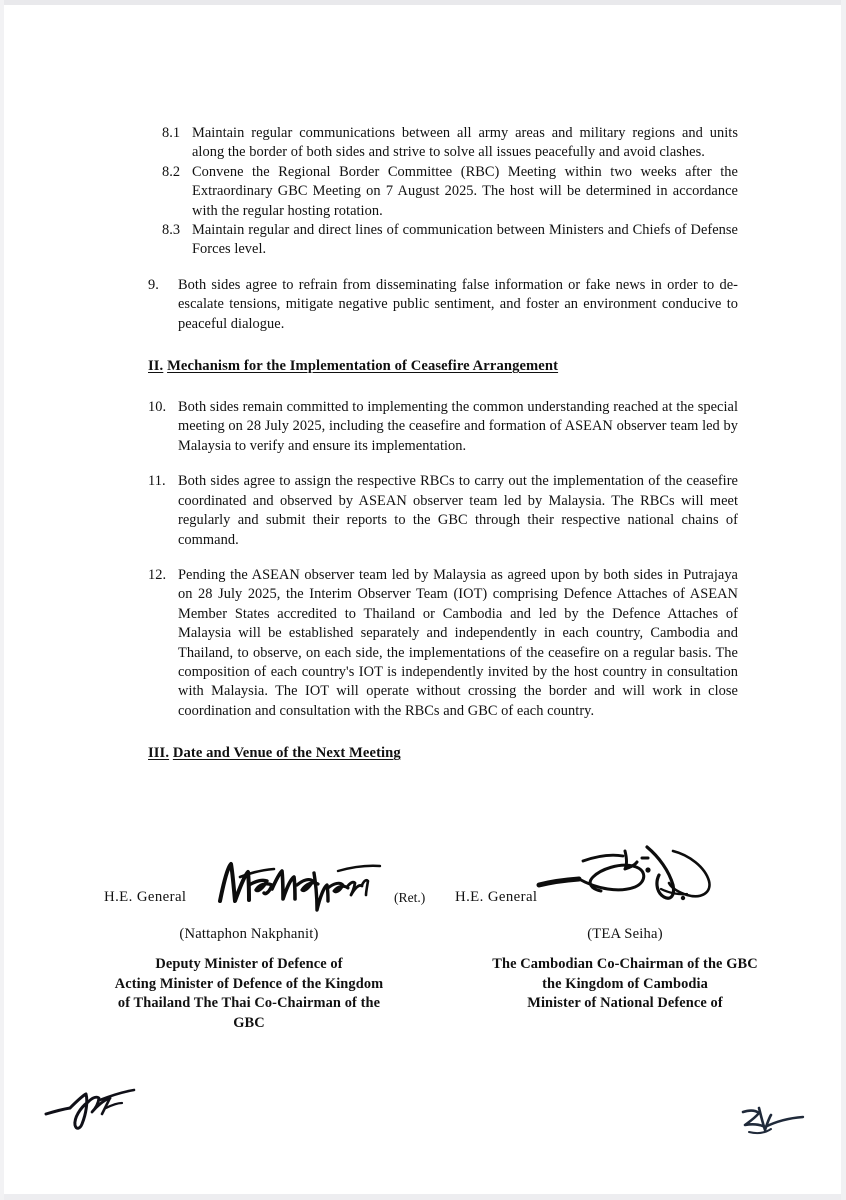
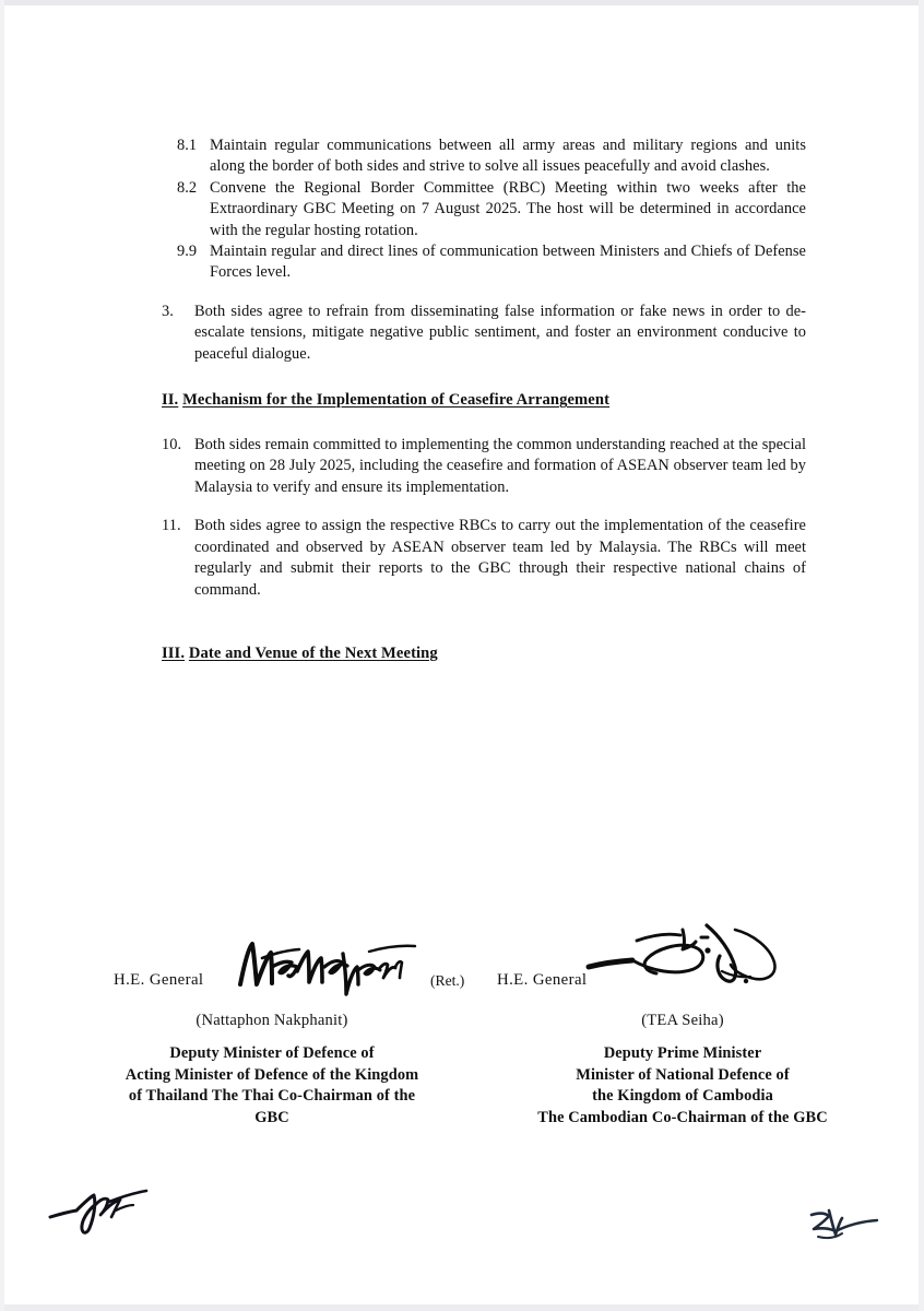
  8.1
  Maintain regular communications between all army areas and military regions and units along the border of both sides and strive to solve all issues peacefully and avoid clashes.
  8.2
  Convene the Regional Border Committee (RBC) Meeting within two weeks after the Extraordinary GBC Meeting on 7 August 2025. The host will be determined in accordance with the regular hosting rotation.
- 8.3
+ 9.9
  Maintain regular and direct lines of communication between Ministers and Chiefs of Defense Forces level.
- 9.
+ 3.
  Both sides agree to refrain from disseminating false information or fake news in order to de-escalate tensions, mitigate negative public sentiment, and foster an environment conducive to peaceful dialogue.
  II. Mechanism for the Implementation of Ceasefire Arrangement
  10.
  Both sides remain committed to implementing the common understanding reached at the special meeting on 28 July 2025, including the ceasefire and formation of ASEAN observer team led by Malaysia to verify and ensure its implementation.
  11.
  Both sides agree to assign the respective RBCs to carry out the implementation of the ceasefire coordinated and observed by ASEAN observer team led by Malaysia. The RBCs will meet regularly and submit their reports to the GBC through their respective national chains of command.
- 12.
- Pending the ASEAN observer team led by Malaysia as agreed upon by both sides in Putrajaya on 28 July 2025, the Interim Observer Team (IOT) comprising Defence Attaches of ASEAN Member States accredited to Thailand or Cambodia and led by the Defence Attaches of Malaysia will be established separately and independently in each country, Cambodia and Thailand, to observe, on each side, the implementations of the ceasefire on a regular basis. The composition of each country's IOT is independently invited by the host country in consultation with Malaysia. The IOT will operate without crossing the border and will work in close coordination and consultation with the RBCs and GBC of each country.
  III. Date and Venue of the Next Meeting
  H.E. General
  (Ret.)
  (Nattaphon Nakphanit)
  Deputy Minister of Defence of
  Acting Minister of Defence of the Kingdom
  of Thailand The Thai Co-Chairman of the GBC
  H.E. General
  (TEA Seiha)
+ Deputy Prime Minister
- The Cambodian Co-Chairman of the GBC
+ Minister of National Defence of
  the Kingdom of Cambodia
- Minister of National Defence of
+ The Cambodian Co-Chairman of the GBC
